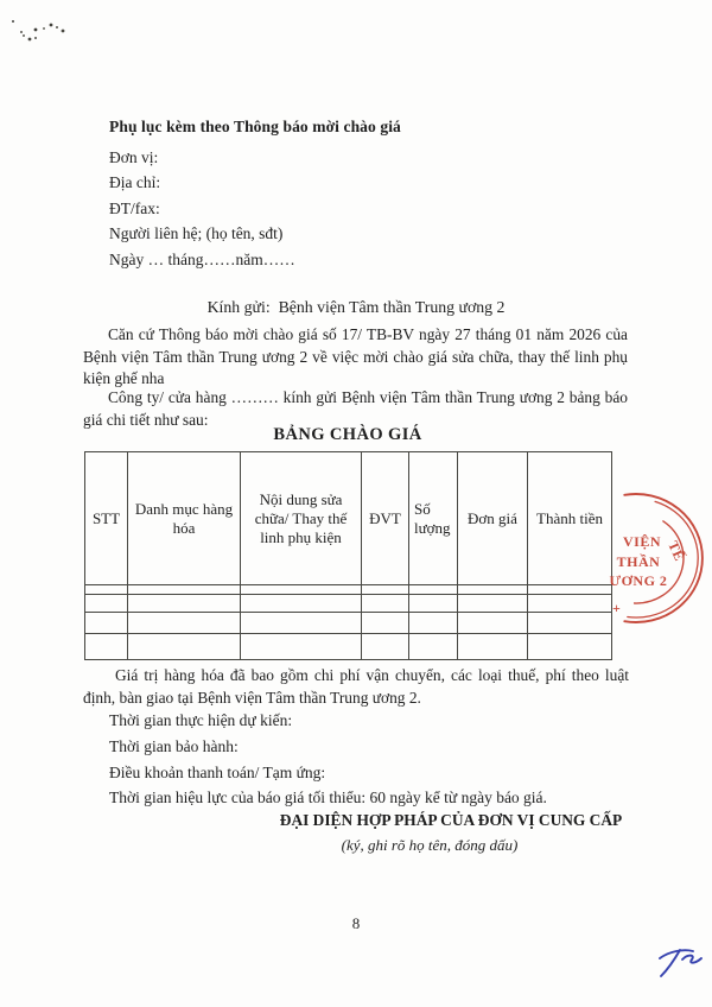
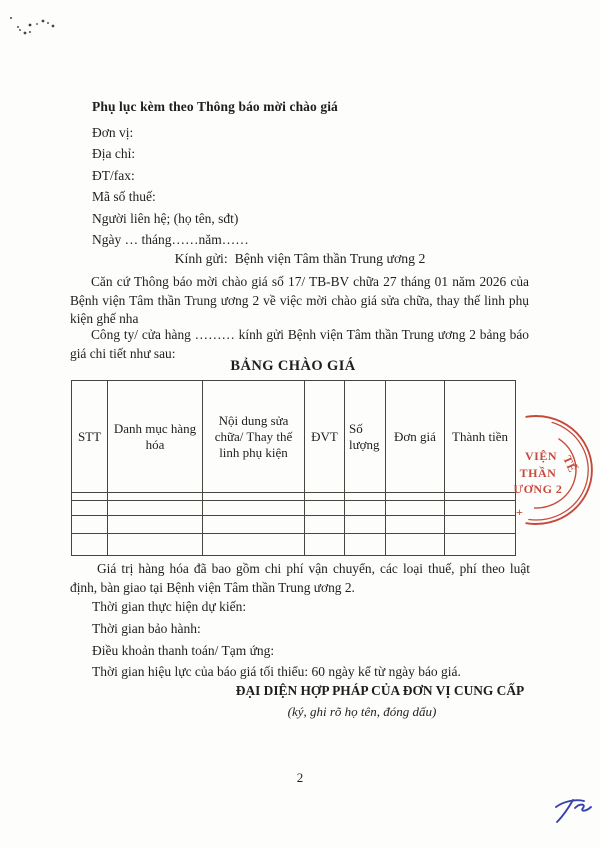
  Phụ lục kèm theo Thông báo mời chào giá
  Đơn vị:
  Địa chỉ:
  ĐT/fax:
+ Mã số thuế:
  Người liên hệ; (họ tên, sđt)
  Ngày … tháng……năm……
  Kính gửi: Bệnh viện Tâm thần Trung ương 2
- Căn cứ Thông báo mời chào giá số 17/ TB-BV ngày 27 tháng 01 năm 2026 của Bệnh viện Tâm thần Trung ương 2 về việc mời chào giá sửa chữa, thay thế linh phụ kiện ghế nha
+ Căn cứ Thông báo mời chào giá số 17/ TB-BV chữa 27 tháng 01 năm 2026 của Bệnh viện Tâm thần Trung ương 2 về việc mời chào giá sửa chữa, thay thế linh phụ kiện ghế nha
  Công ty/ cửa hàng ……… kính gửi Bệnh viện Tâm thần Trung ương 2 bảng báo giá chi tiết như sau:
  BẢNG CHÀO GIÁ
  STT	Danh mục hàng hóa	Nội dung sửa chữa/ Thay thế linh phụ kiện	ĐVT	Số lượng	Đơn giá	Thành tiền
  Giá trị hàng hóa đã bao gồm chi phí vận chuyển, các loại thuế, phí theo luật định, bàn giao tại Bệnh viện Tâm thần Trung ương 2.
  Thời gian thực hiện dự kiến:
  Thời gian bảo hành:
  Điều khoản thanh toán/ Tạm ứng:
  Thời gian hiệu lực của báo giá tối thiểu: 60 ngày kể từ ngày báo giá.
  ĐẠI DIỆN HỢP PHÁP CỦA ĐƠN VỊ CUNG CẤP
  (ký, ghi rõ họ tên, đóng dấu)
- 8
+ 2
  VIỆN
  THẦN
  ƯƠNG 2
  +
